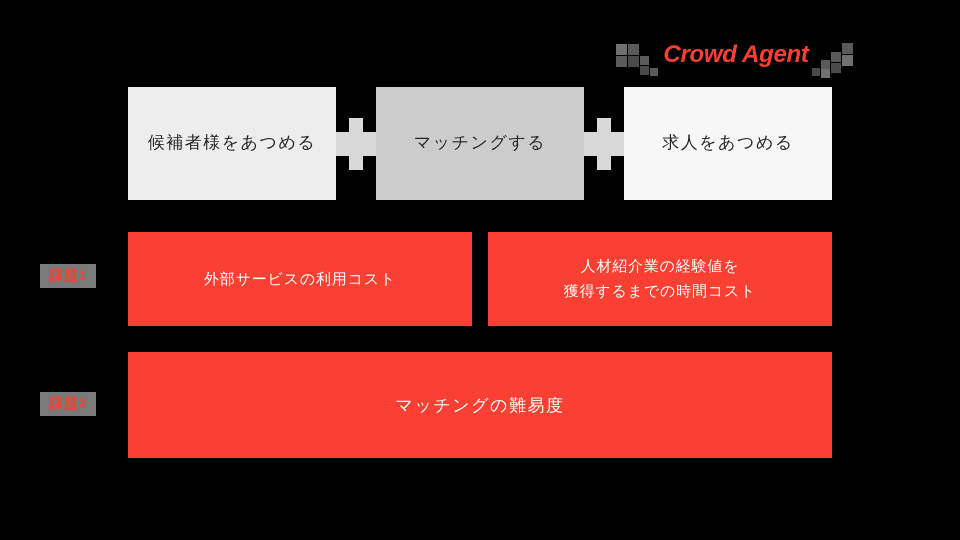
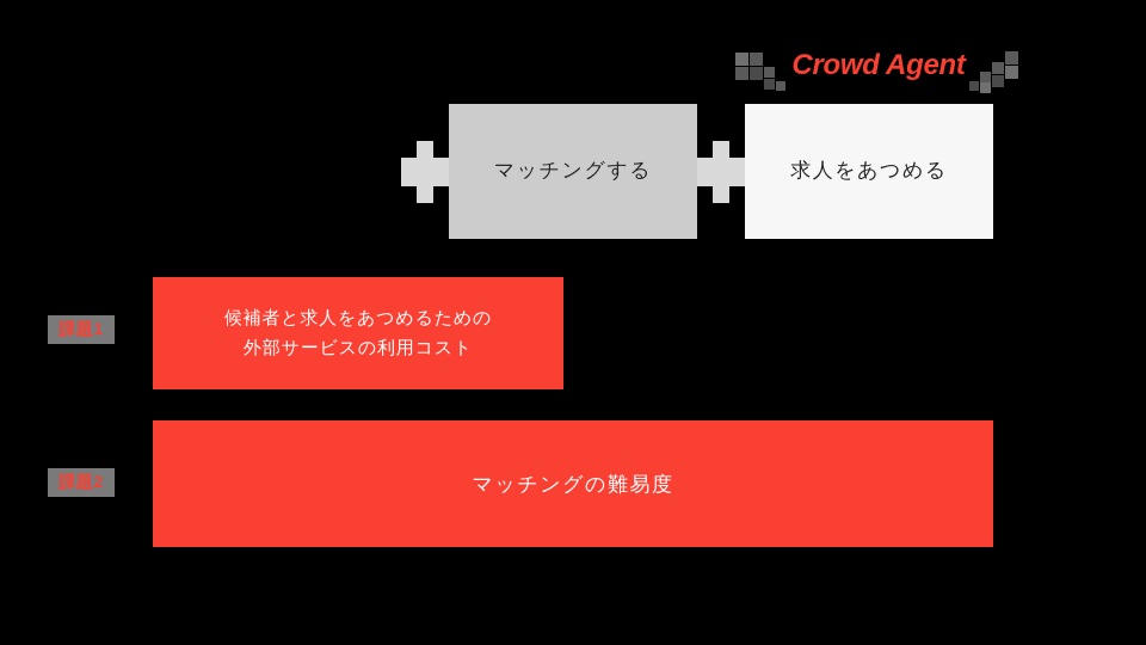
  Crowd Agent
- 候補者様をあつめる
  マッチングする
  求人をあつめる
  課題1
+ 候補者と求人をあつめるための
  外部サービスの利用コスト
- 人材紹介業の経験値を
- 獲得するまでの時間コスト
  課題2
  マッチングの難易度
